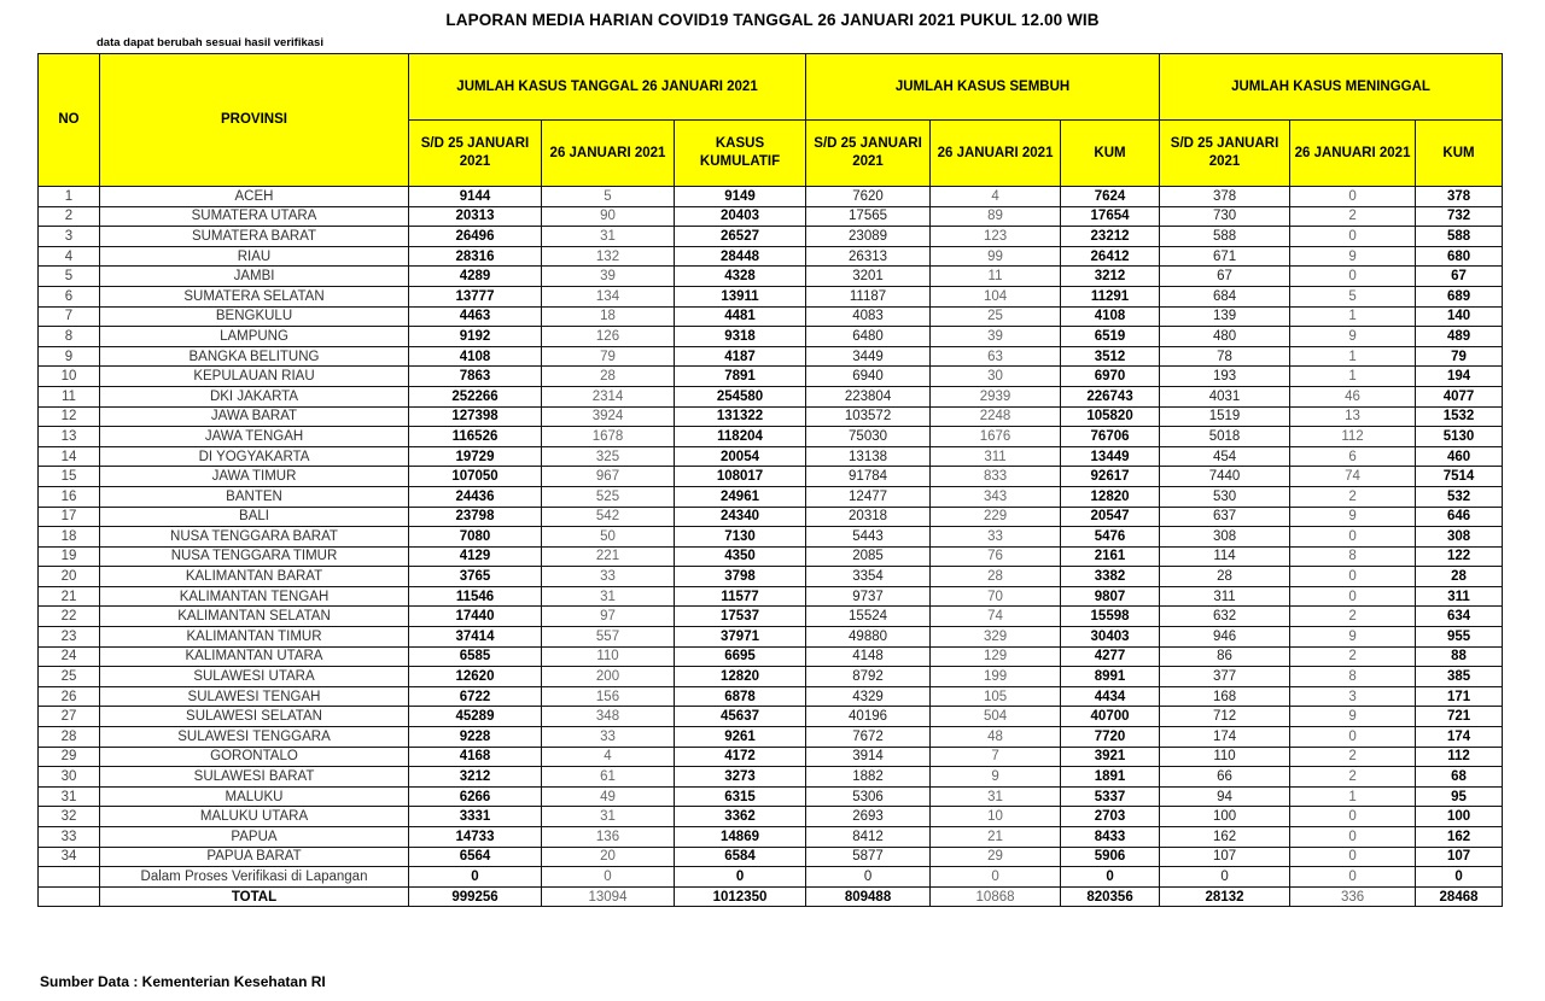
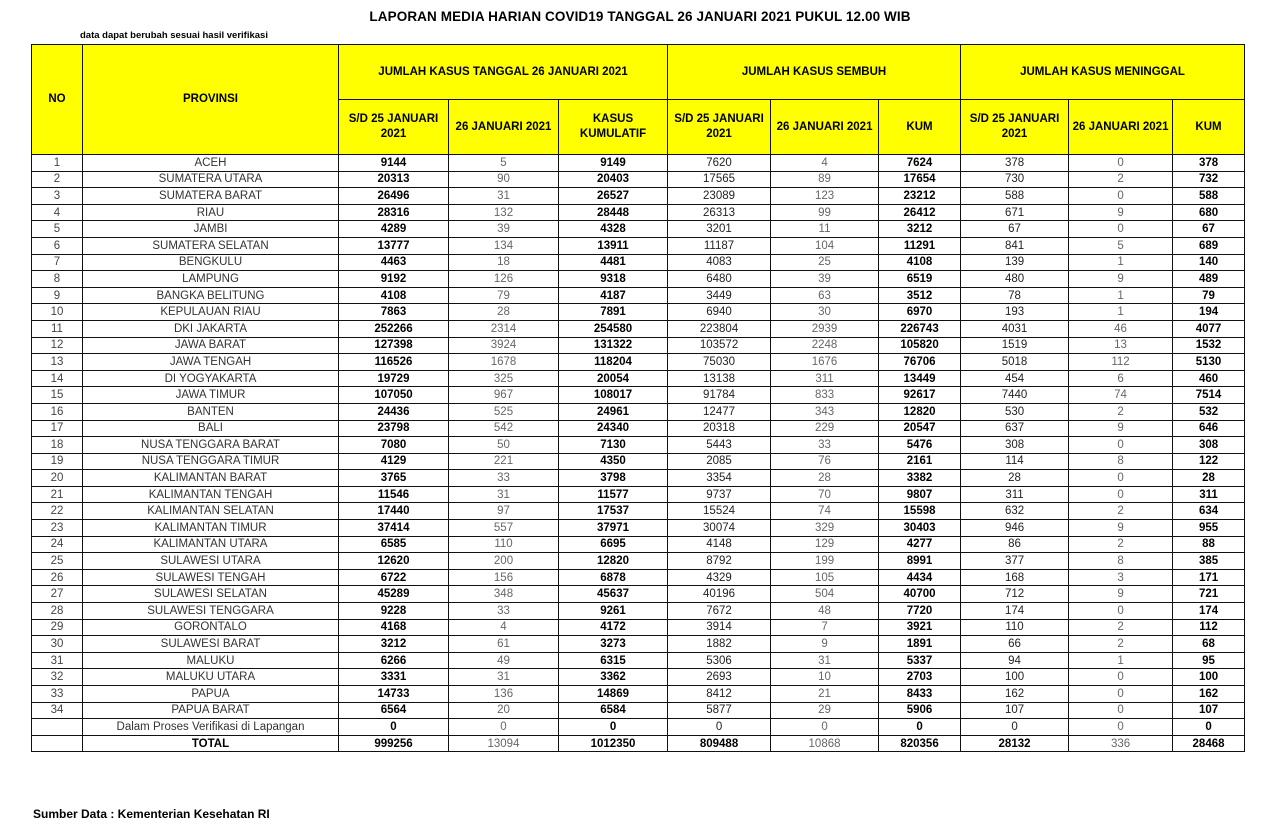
  LAPORAN MEDIA HARIAN COVID19 TANGGAL 26 JANUARI 2021 PUKUL 12.00 WIB
  data dapat berubah sesuai hasil verifikasi
  NO	PROVINSI	JUMLAH KASUS TANGGAL 26 JANUARI 2021	JUMLAH KASUS SEMBUH	JUMLAH KASUS MENINGGAL
  S/D 25 JANUARI 2021	26 JANUARI 2021	KASUS KUMULATIF	S/D 25 JANUARI 2021	26 JANUARI 2021	KUM	S/D 25 JANUARI 2021	26 JANUARI 2021	KUM
  1	ACEH	9144	5	9149	7620	4	7624	378	0	378
  2	SUMATERA UTARA	20313	90	20403	17565	89	17654	730	2	732
  3	SUMATERA BARAT	26496	31	26527	23089	123	23212	588	0	588
  4	RIAU	28316	132	28448	26313	99	26412	671	9	680
  5	JAMBI	4289	39	4328	3201	11	3212	67	0	67
- 6	SUMATERA SELATAN	13777	134	13911	11187	104	11291	684	5	689
+ 6	SUMATERA SELATAN	13777	134	13911	11187	104	11291	841	5	689
  7	BENGKULU	4463	18	4481	4083	25	4108	139	1	140
  8	LAMPUNG	9192	126	9318	6480	39	6519	480	9	489
  9	BANGKA BELITUNG	4108	79	4187	3449	63	3512	78	1	79
  10	KEPULAUAN RIAU	7863	28	7891	6940	30	6970	193	1	194
  11	DKI JAKARTA	252266	2314	254580	223804	2939	226743	4031	46	4077
  12	JAWA BARAT	127398	3924	131322	103572	2248	105820	1519	13	1532
  13	JAWA TENGAH	116526	1678	118204	75030	1676	76706	5018	112	5130
  14	DI YOGYAKARTA	19729	325	20054	13138	311	13449	454	6	460
  15	JAWA TIMUR	107050	967	108017	91784	833	92617	7440	74	7514
  16	BANTEN	24436	525	24961	12477	343	12820	530	2	532
  17	BALI	23798	542	24340	20318	229	20547	637	9	646
  18	NUSA TENGGARA BARAT	7080	50	7130	5443	33	5476	308	0	308
  19	NUSA TENGGARA TIMUR	4129	221	4350	2085	76	2161	114	8	122
  20	KALIMANTAN BARAT	3765	33	3798	3354	28	3382	28	0	28
  21	KALIMANTAN TENGAH	11546	31	11577	9737	70	9807	311	0	311
  22	KALIMANTAN SELATAN	17440	97	17537	15524	74	15598	632	2	634
- 23	KALIMANTAN TIMUR	37414	557	37971	49880	329	30403	946	9	955
+ 23	KALIMANTAN TIMUR	37414	557	37971	30074	329	30403	946	9	955
  24	KALIMANTAN UTARA	6585	110	6695	4148	129	4277	86	2	88
  25	SULAWESI UTARA	12620	200	12820	8792	199	8991	377	8	385
  26	SULAWESI TENGAH	6722	156	6878	4329	105	4434	168	3	171
  27	SULAWESI SELATAN	45289	348	45637	40196	504	40700	712	9	721
  28	SULAWESI TENGGARA	9228	33	9261	7672	48	7720	174	0	174
  29	GORONTALO	4168	4	4172	3914	7	3921	110	2	112
  30	SULAWESI BARAT	3212	61	3273	1882	9	1891	66	2	68
  31	MALUKU	6266	49	6315	5306	31	5337	94	1	95
  32	MALUKU UTARA	3331	31	3362	2693	10	2703	100	0	100
  33	PAPUA	14733	136	14869	8412	21	8433	162	0	162
  34	PAPUA BARAT	6564	20	6584	5877	29	5906	107	0	107
  	Dalam Proses Verifikasi di Lapangan	0	0	0	0	0	0	0	0	0
  	TOTAL	999256	13094	1012350	809488	10868	820356	28132	336	28468
  Sumber Data : Kementerian Kesehatan RI
